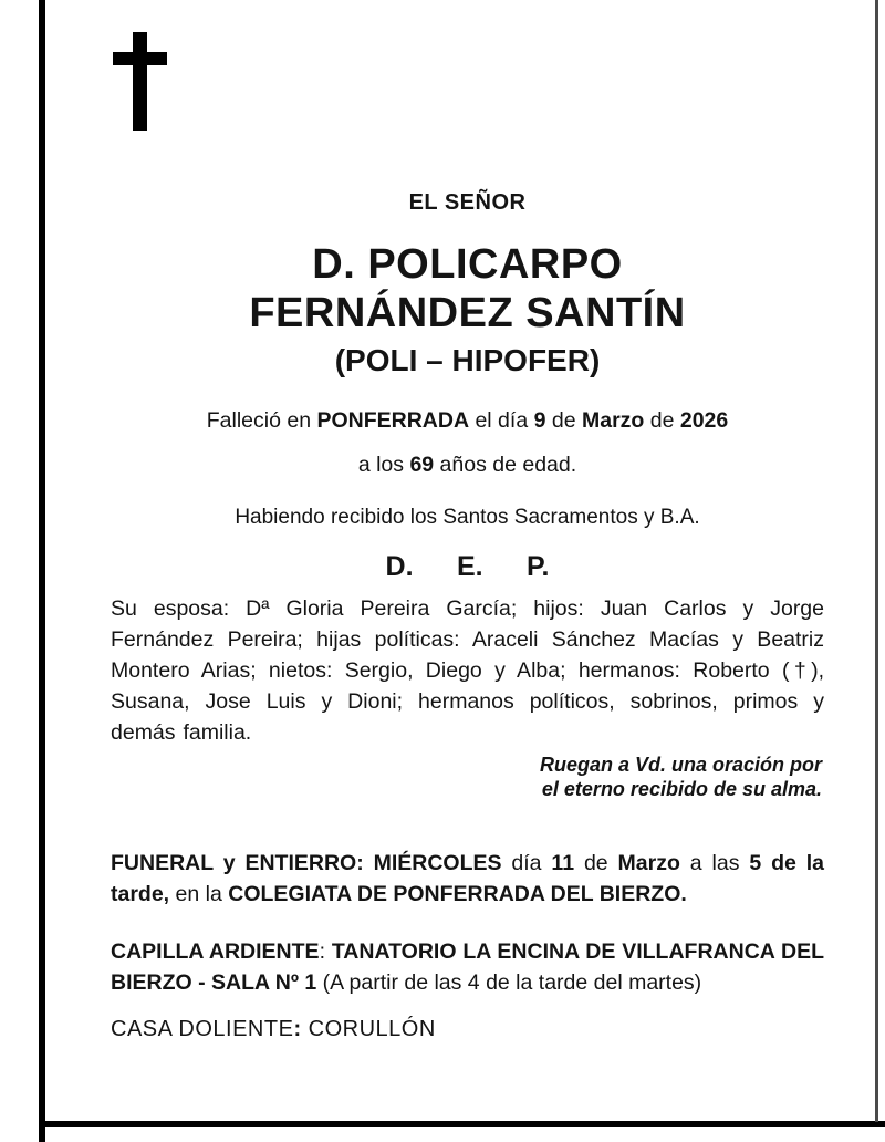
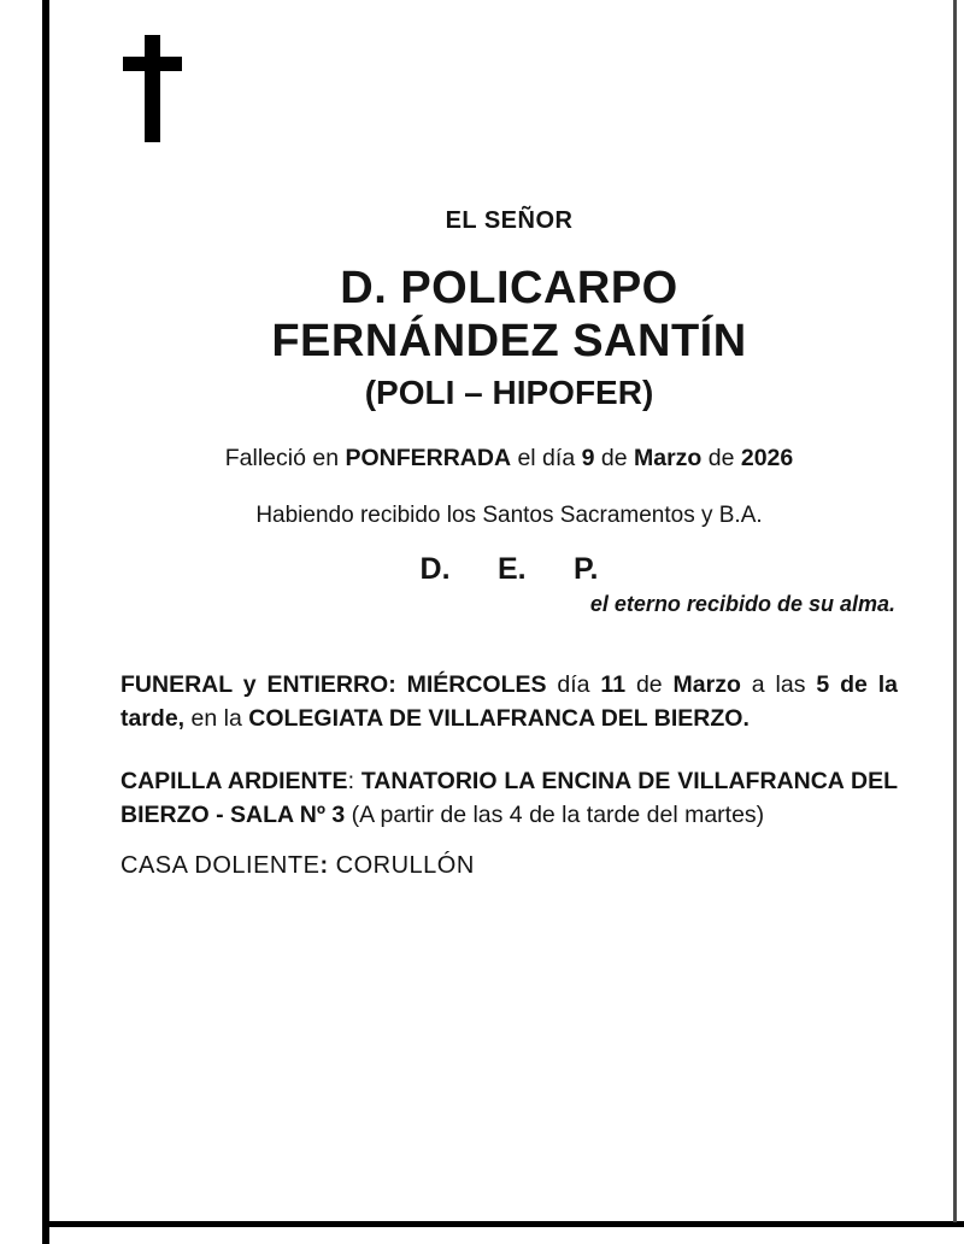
  EL SEÑOR
  D. POLICARPO
  FERNÁNDEZ SANTÍN
  (POLI – HIPOFER)
  Falleció en PONFERRADA el día 9 de Marzo de 2026
- a los 69 años de edad.
  Habiendo recibido los Santos Sacramentos y B.A.
  D. E. P.
- Su esposa: Dª Gloria Pereira García; hijos: Juan Carlos y Jorge Fernández Pereira; hijas políticas: Araceli Sánchez Macías y Beatriz Montero Arias; nietos: Sergio, Diego y Alba; hermanos: Roberto (†), Susana, Jose Luis y Dioni; hermanos políticos, sobrinos, primos y demás familia.
- Ruegan a Vd. una oración por
  el eterno recibido de su alma.
- FUNERAL y ENTIERRO: MIÉRCOLES día 11 de Marzo a las 5 de la tarde, en la COLEGIATA DE PONFERRADA DEL BIERZO.
+ FUNERAL y ENTIERRO: MIÉRCOLES día 11 de Marzo a las 5 de la tarde, en la COLEGIATA DE VILLAFRANCA DEL BIERZO.
- CAPILLA ARDIENTE: TANATORIO LA ENCINA DE VILLAFRANCA DEL BIERZO - SALA Nº 1 (A partir de las 4 de la tarde del martes)
+ CAPILLA ARDIENTE: TANATORIO LA ENCINA DE VILLAFRANCA DEL BIERZO - SALA Nº 3 (A partir de las 4 de la tarde del martes)
  CASA DOLIENTE: CORULLÓN
